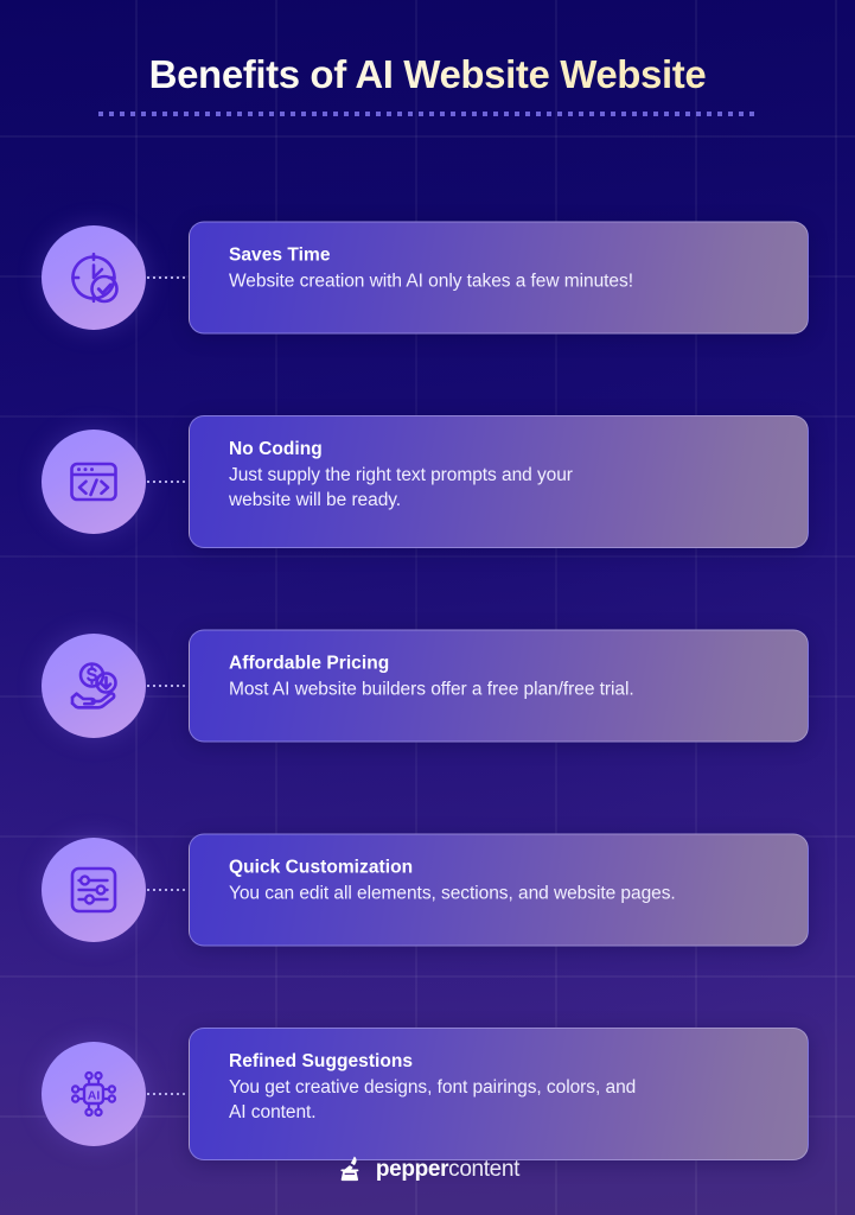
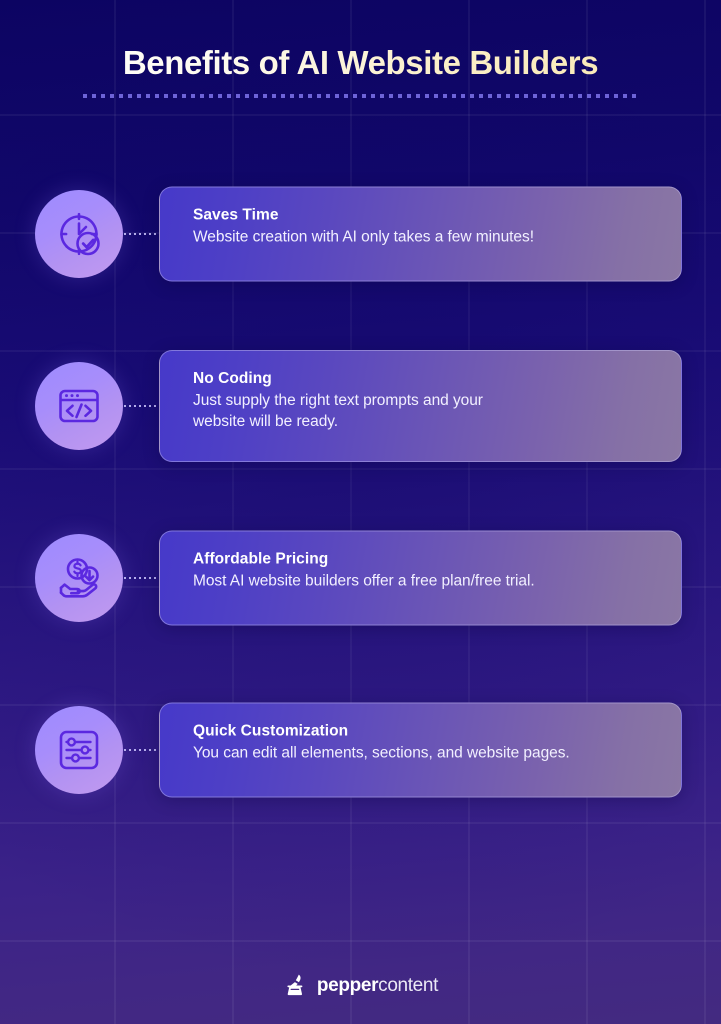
- Benefits of AI Website Website
+ Benefits of AI Website Builders
  Saves Time
  Website creation with AI only takes a few minutes!
  No Coding
  Just supply the right text prompts and your
  website will be ready.
  Affordable Pricing
  Most AI website builders offer a free plan/free trial.
  Quick Customization
  You can edit all elements, sections, and website pages.
- AI
- Refined Suggestions
- You get creative designs, font pairings, colors, and
- AI content.
  peppercontent
